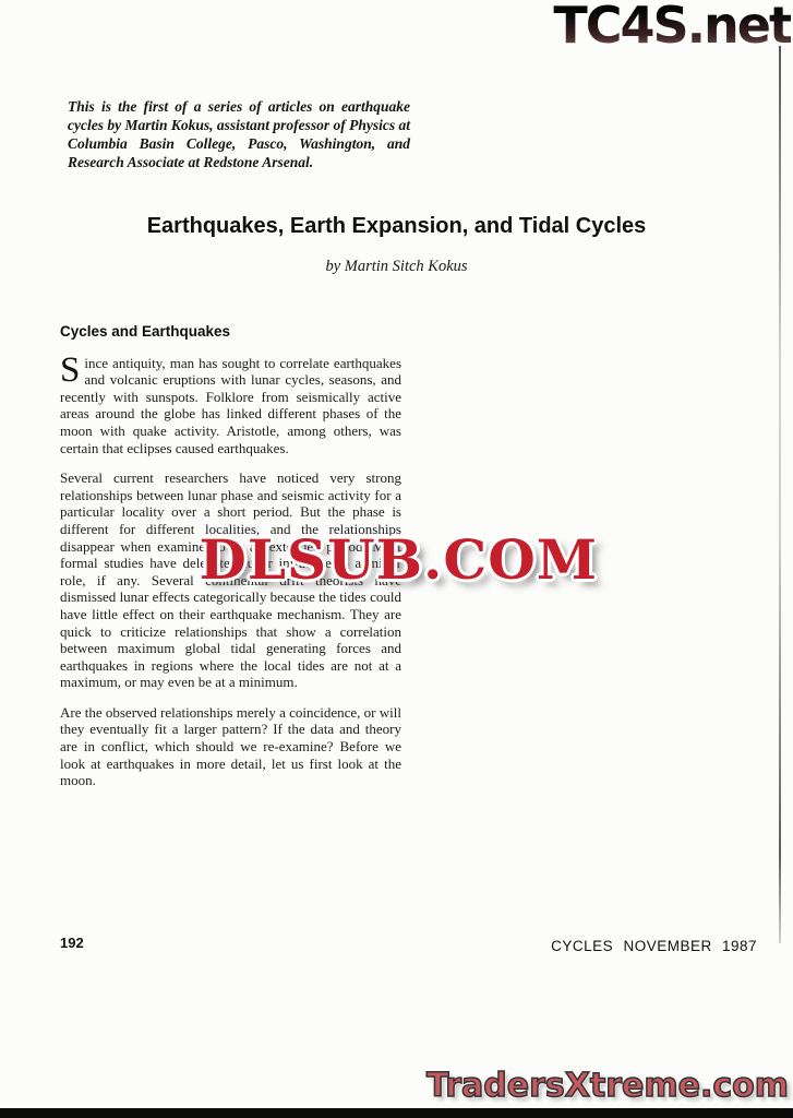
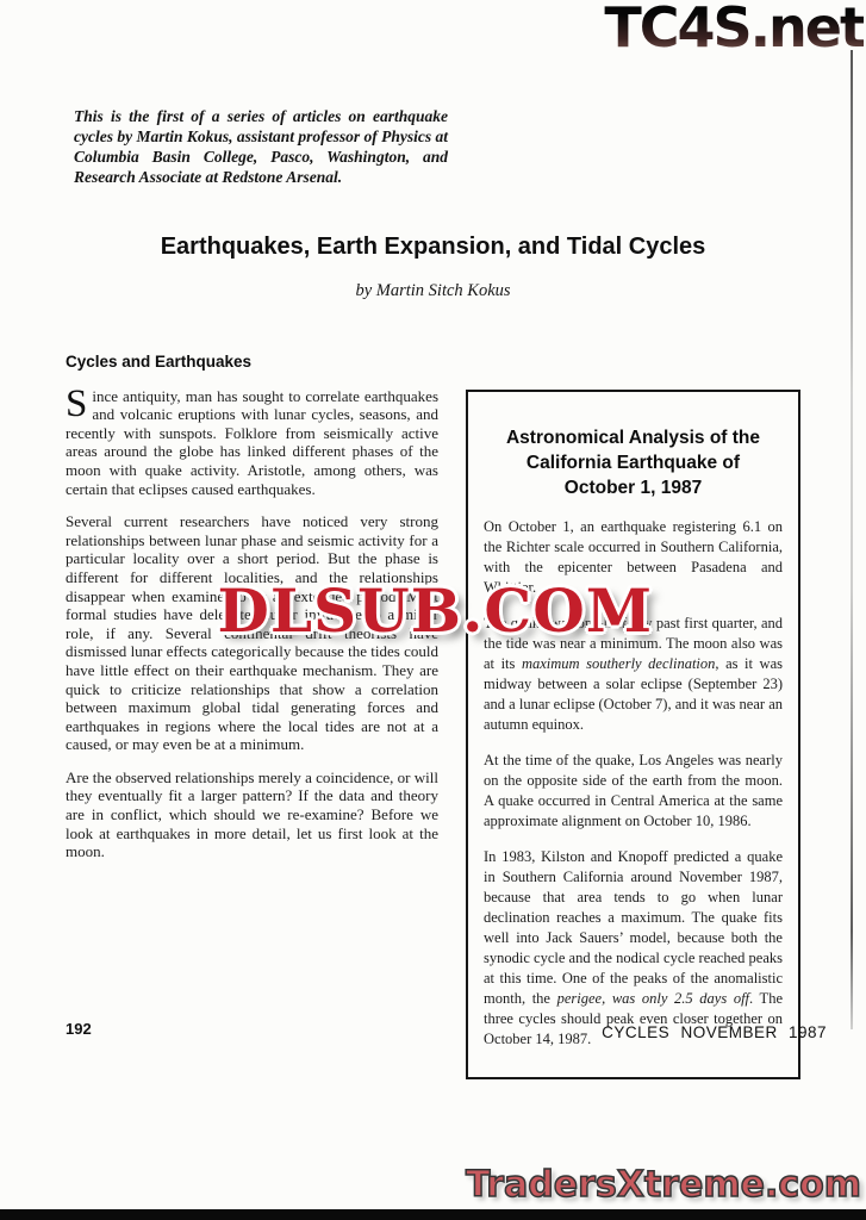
  TC4S.net
  This is the first of a series of articles on earthquake cycles by Martin Kokus, assistant professor of Physics at Columbia Basin College, Pasco, Washington, and Research Associate at Redstone Arsenal.
  Earthquakes, Earth Expansion, and Tidal Cycles
  by Martin Sitch Kokus
  Cycles and Earthquakes
  S
  ince antiquity, man has sought to correlate earthquakes and volcanic eruptions with lunar cycles, seasons, and recently with sunspots. Folklore from seismically active areas around the globe has linked different phases of the moon with quake activity. Aristotle, among others, was certain that eclipses caused earthquakes.
- Several current researchers have noticed very strong relationships between lunar phase and seismic activity for a particular locality over a short period. But the phase is different for different localities, and the relationships disappear when examined over an extended period. Most formal studies have delegated lunar influence to a minor role, if any. Several continental drift theorists have dismissed lunar effects categorically because the tides could have little effect on their earthquake mechanism. They are quick to criticize relationships that show a correlation between maximum global tidal generating forces and earthquakes in regions where the local tides are not at a maximum, or may even be at a minimum.
+ Several current researchers have noticed very strong relationships between lunar phase and seismic activity for a particular locality over a short period. But the phase is different for different localities, and the relationships disappear when examined over an extended period. Most formal studies have delegated lunar influence to a minor role, if any. Several continental drift theorists have dismissed lunar effects categorically because the tides could have little effect on their earthquake mechanism. They are quick to criticize relationships that show a correlation between maximum global tidal generating forces and earthquakes in regions where the local tides are not at a caused, or may even be at a minimum.
  Are the observed relationships merely a coincidence, or will they eventually fit a larger pattern? If the data and theory are in conflict, which should we re-examine? Before we look at earthquakes in more detail, let us first look at the moon.
+ Astronomical Analysis of the
+ California Earthquake of
+ October 1, 1987
+ On October 1, an earthquake registering 6.1 on the Richter scale occurred in Southern California, with the epicenter between Pasadena and Whittier.
+ The quake was one-half day past first quarter, and the tide was near a minimum. The moon also was at its maximum southerly declination, as it was midway between a solar eclipse (September 23) and a lunar eclipse (October 7), and it was near an autumn equinox.
+ At the time of the quake, Los Angeles was nearly on the opposite side of the earth from the moon. A quake occurred in Central America at the same approximate alignment on October 10, 1986.
+ In 1983, Kilston and Knopoff predicted a quake in Southern California around November 1987, because that area tends to go when lunar declination reaches a maximum. The quake fits well into Jack Sauers’ model, because both the synodic cycle and the nodical cycle reached peaks at this time. One of the peaks of the anomalistic month, the perigee, was only 2.5 days off. The three cycles should peak even closer together on October 14, 1987.
  192
  CYCLES NOVEMBER 1987
  DLSUB.COM
  TradersXtreme.com
